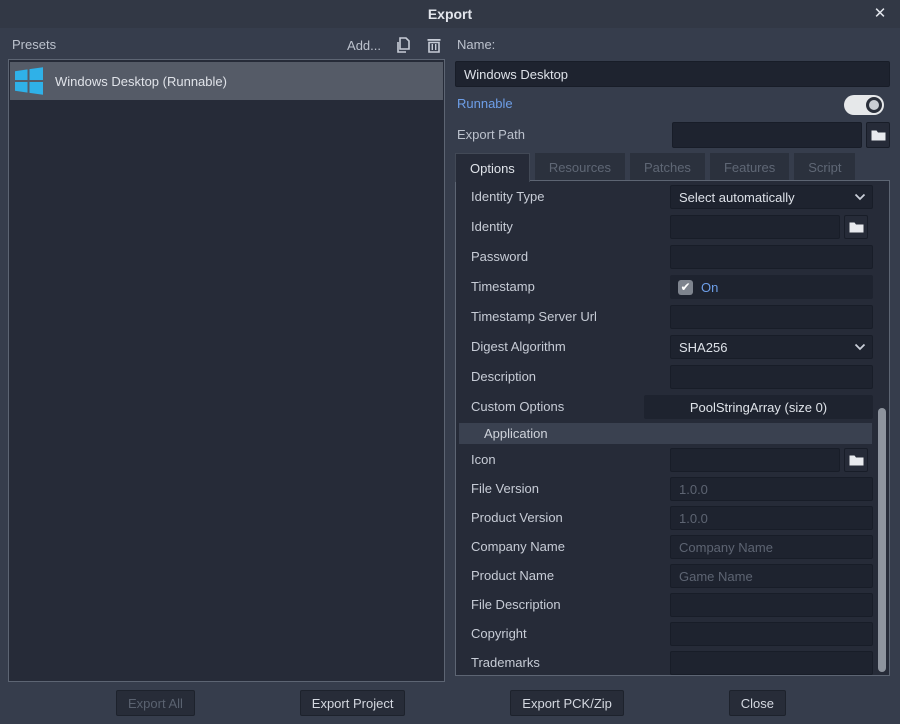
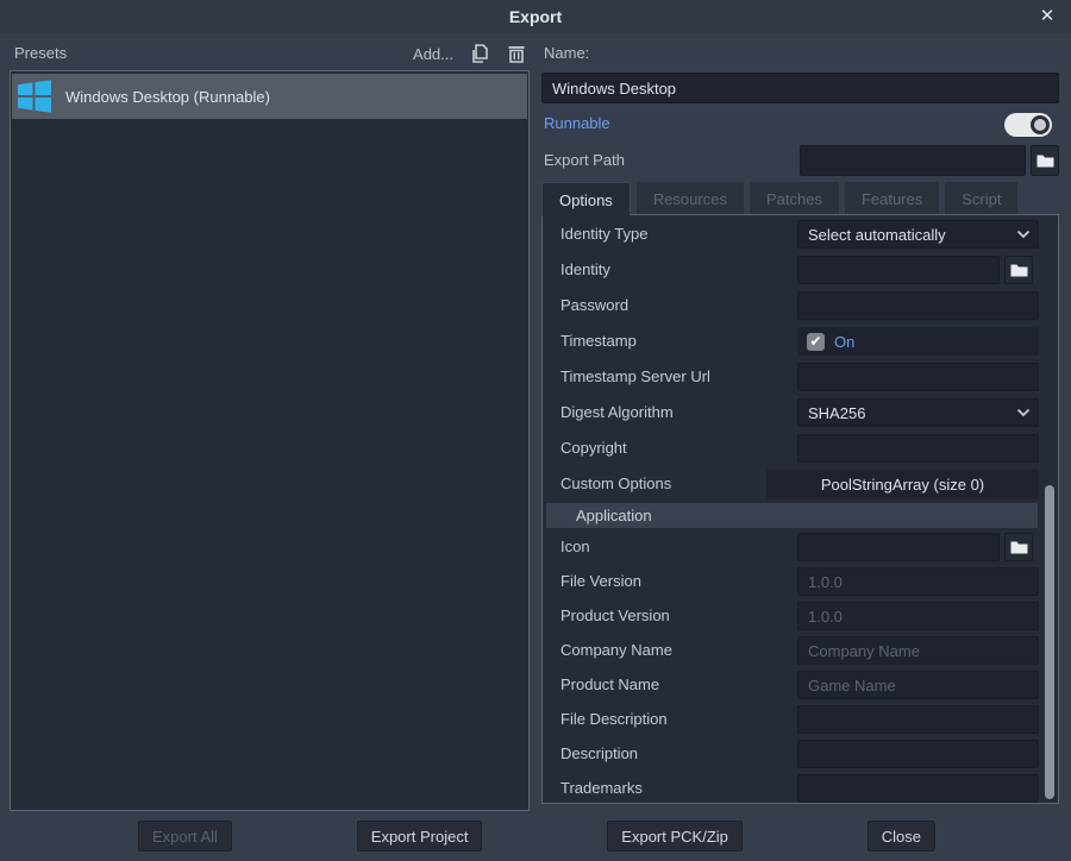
  Export
  ✕
  Presets
  Add...
  Windows Desktop (Runnable)
  Name:
  Windows Desktop
  Runnable
  Export Path
  Options
  Resources
  Patches
  Features
  Script
  Identity Type
  Select automatically
  Identity
  Password
  Timestamp
  ✔
  On
  Timestamp Server Url
  Digest Algorithm
  SHA256
- Description
+ Copyright
  Custom Options
  PoolStringArray (size 0)
  Application
  Icon
  File Version
  1.0.0
  Product Version
  1.0.0
  Company Name
  Company Name
  Product Name
  Game Name
  File Description
- Copyright
+ Description
  Trademarks
  Export All
  Export Project
  Export PCK/Zip
  Close
